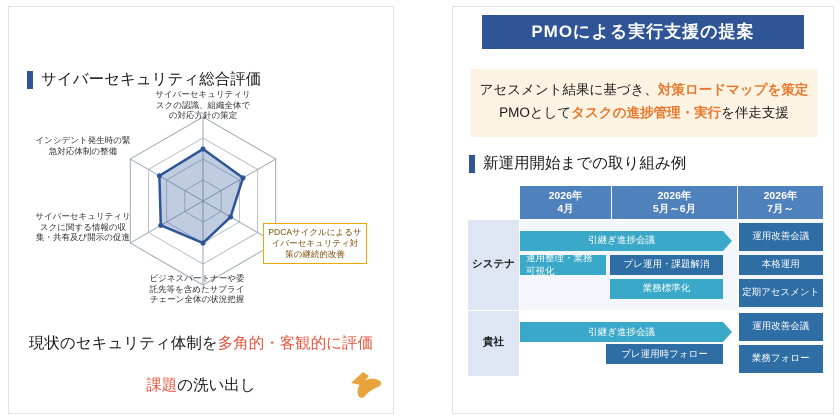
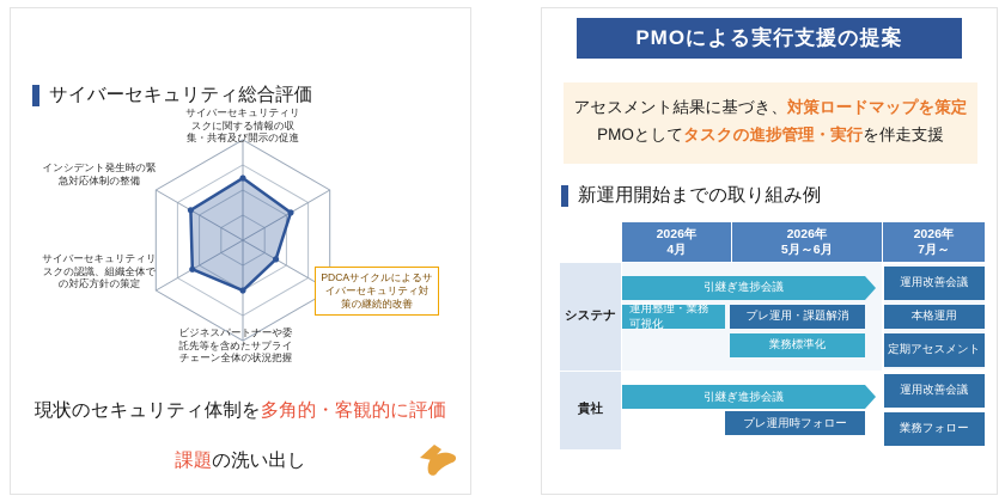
  サイバーセキュリティ総合評価
- サイバーセキュリティリスクの認識、組織全体での対応方針の策定
+ サイバーセキュリティリスクに関する情報の収集・共有及び開示の促進
  ビジネスパートナーや委託先等を含めたサプライチェーン全体の状況把握
- サイバーセキュリティリスクに関する情報の収集・共有及び開示の促進
+ サイバーセキュリティリスクの認識、組織全体での対応方針の策定
  インシデント発生時の緊急対応体制の整備
  PDCAサイクルによるサイバーセキュリティ対策の継続的改善
  現状のセキュリティ体制を多角的・客観的に評価
  課題の洗い出し
  PMOによる実行支援の提案
  アセスメント結果に基づき、対策ロードマップを策定
  PMOとしてタスクの進捗管理・実行を伴走支援
  新運用開始までの取り組み例
  	2026年 4月	2026年 5月～6月	2026年 7月～
  システナ	引継ぎ進捗会議 運用整理・業務可視化 プレ運用・課題解消 業務標準化	運用改善会議 本格運用 定期アセスメント
  貴社	引継ぎ進捗会議 プレ運用時フォロー	運用改善会議 業務フォロー
